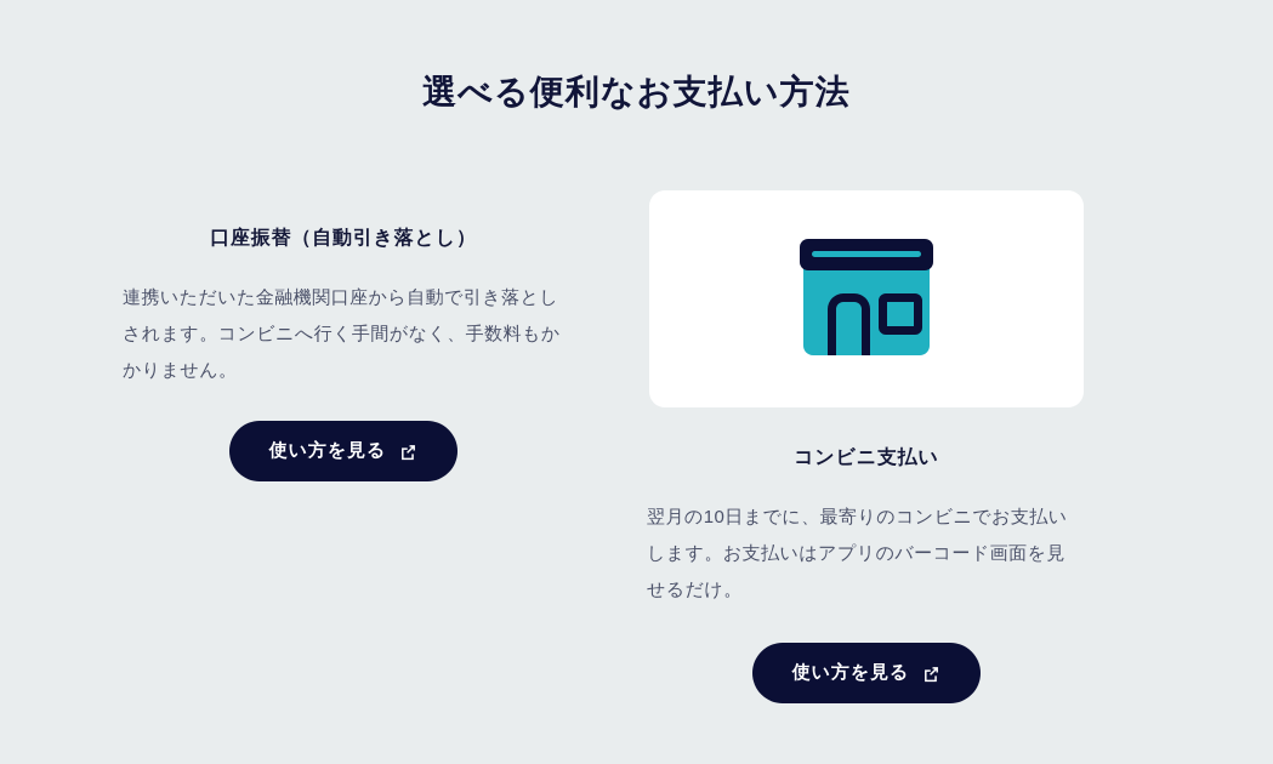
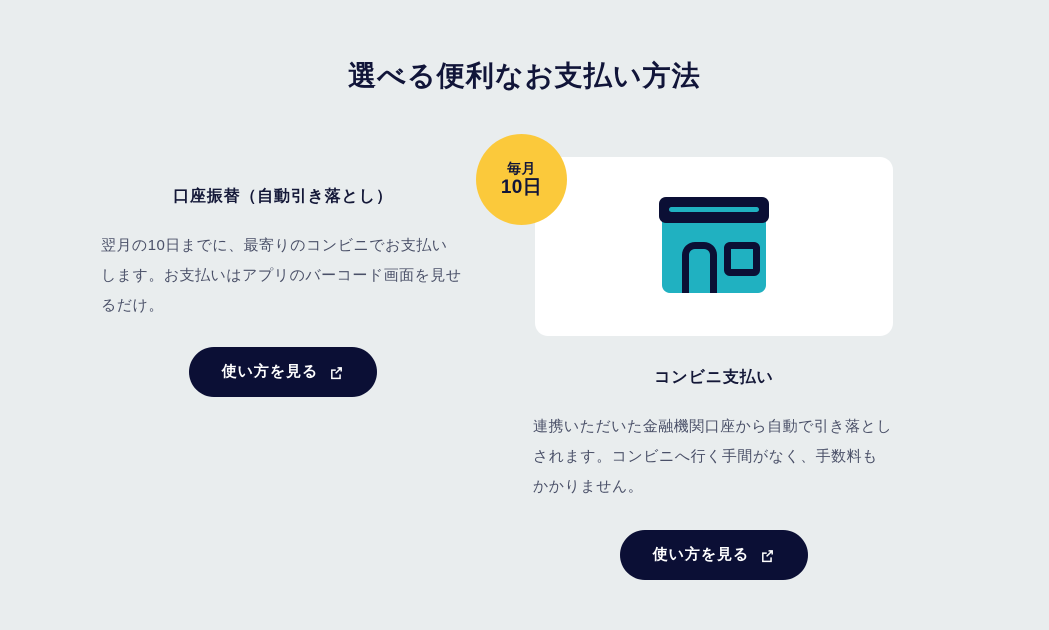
  選べる便利なお支払い方法
  口座振替（自動引き落とし）
- 連携いただいた金融機関口座から自動で引き落としされます。コンビニへ行く手間がなく、手数料もかかりません。
+ 翌月の10日までに、最寄りのコンビニでお支払いします。お支払いはアプリのバーコード画面を見せるだけ。
  使い方を見る
+ 毎月
+ 10日
  コンビニ支払い
- 翌月の10日までに、最寄りのコンビニでお支払いします。お支払いはアプリのバーコード画面を見せるだけ。
+ 連携いただいた金融機関口座から自動で引き落としされます。コンビニへ行く手間がなく、手数料もかかりません。
  使い方を見る
